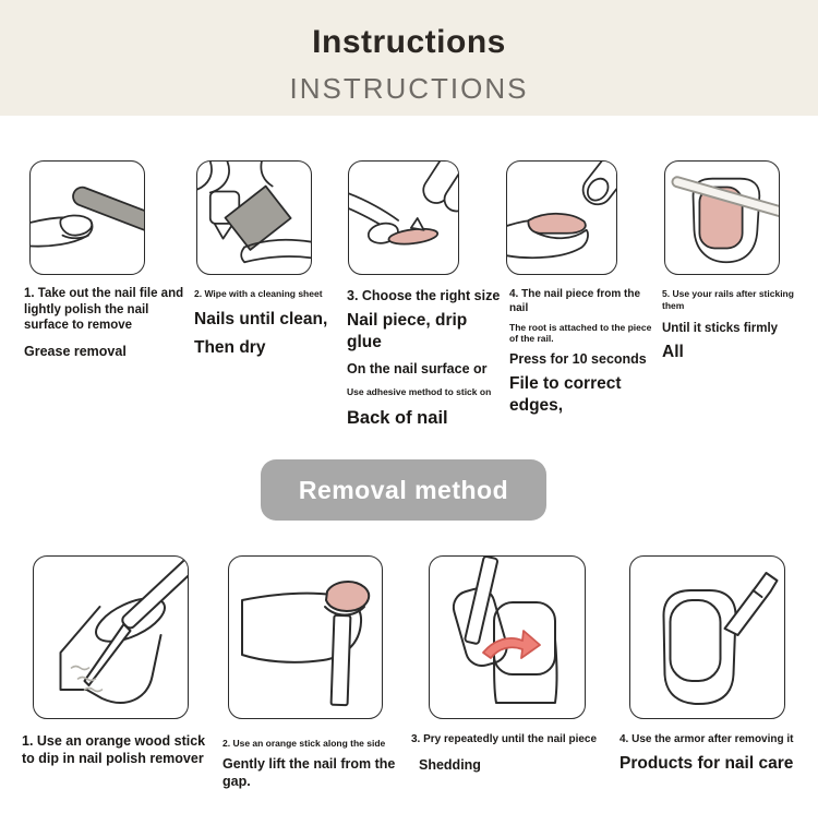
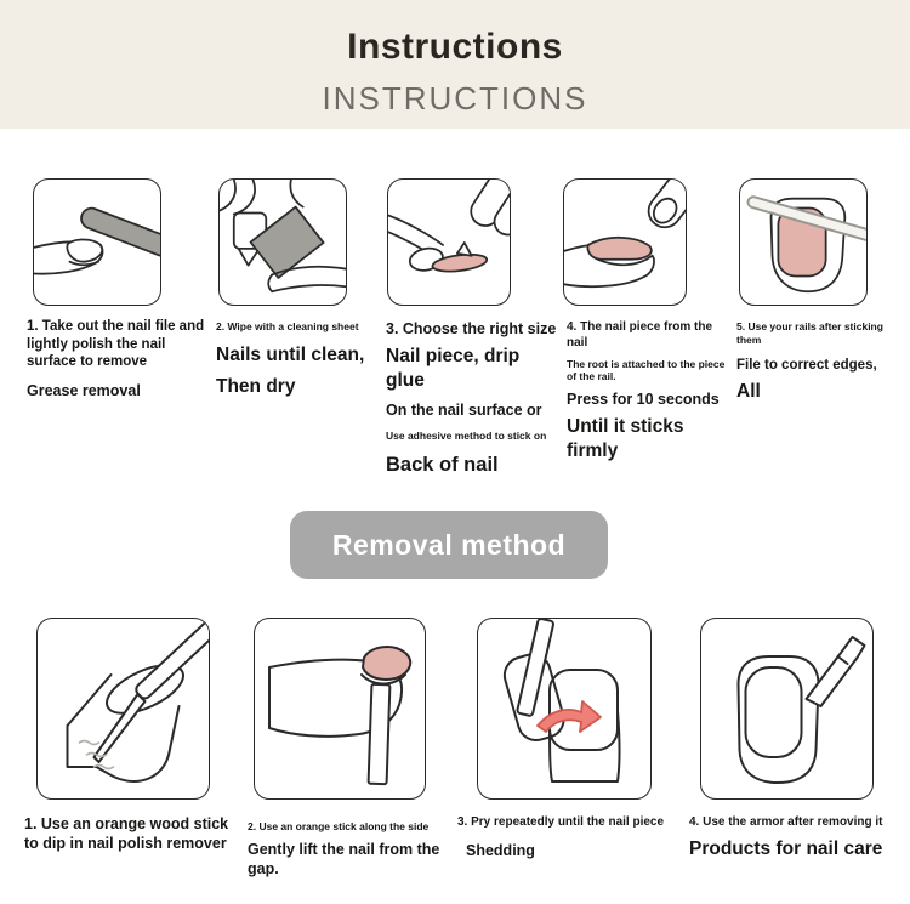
  Instructions
  INSTRUCTIONS
  1. Take out the nail file and lightly polish the nail surface to remove
  Grease removal
  2. Wipe with a cleaning sheet
  Nails until clean,
  Then dry
  3. Choose the right size
  Nail piece, drip glue
  On the nail surface or
  Use adhesive method to stick on
  Back of nail
  4. The nail piece from the nail
  The root is attached to the piece of the rail.
  Press for 10 seconds
- File to correct edges,
+ Until it sticks firmly
  5. Use your rails after sticking them
- Until it sticks firmly
+ File to correct edges,
  All
  Removal method
  1. Use an orange wood stick to dip in nail polish remover
  2. Use an orange stick along the side
  Gently lift the nail from the gap.
  3. Pry repeatedly until the nail piece
  Shedding
  4. Use the armor after removing it
  Products for nail care
